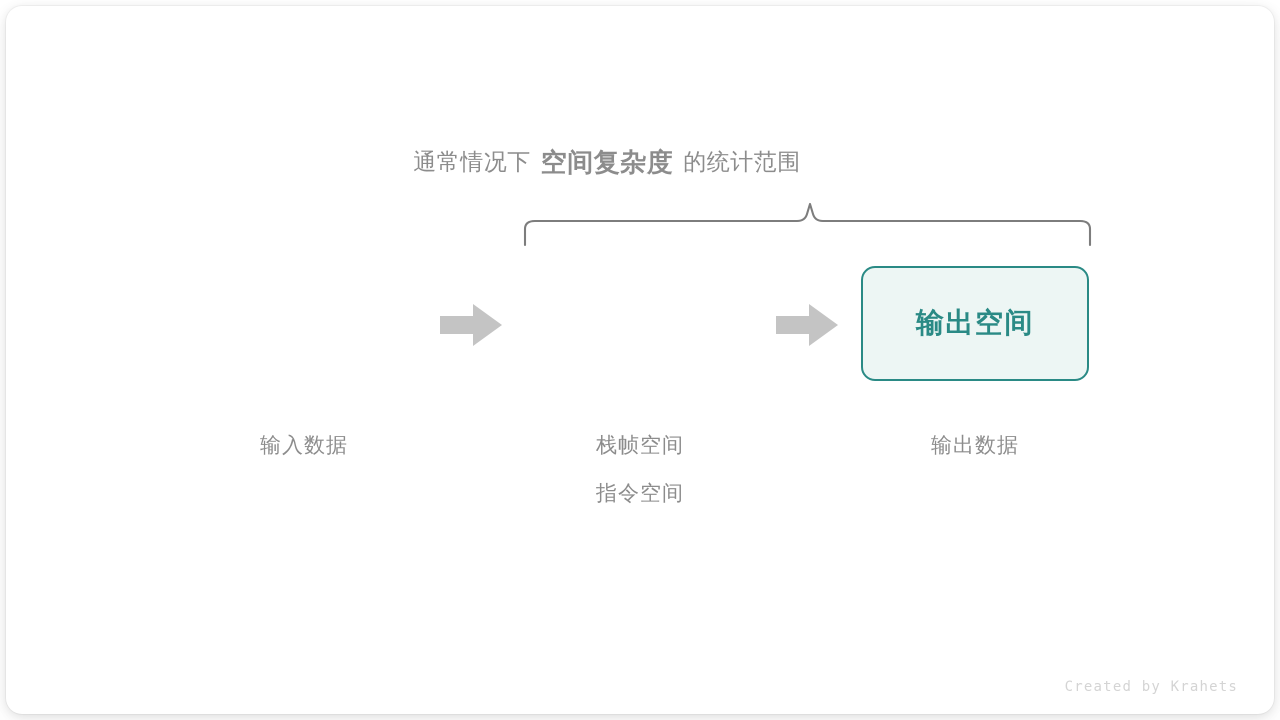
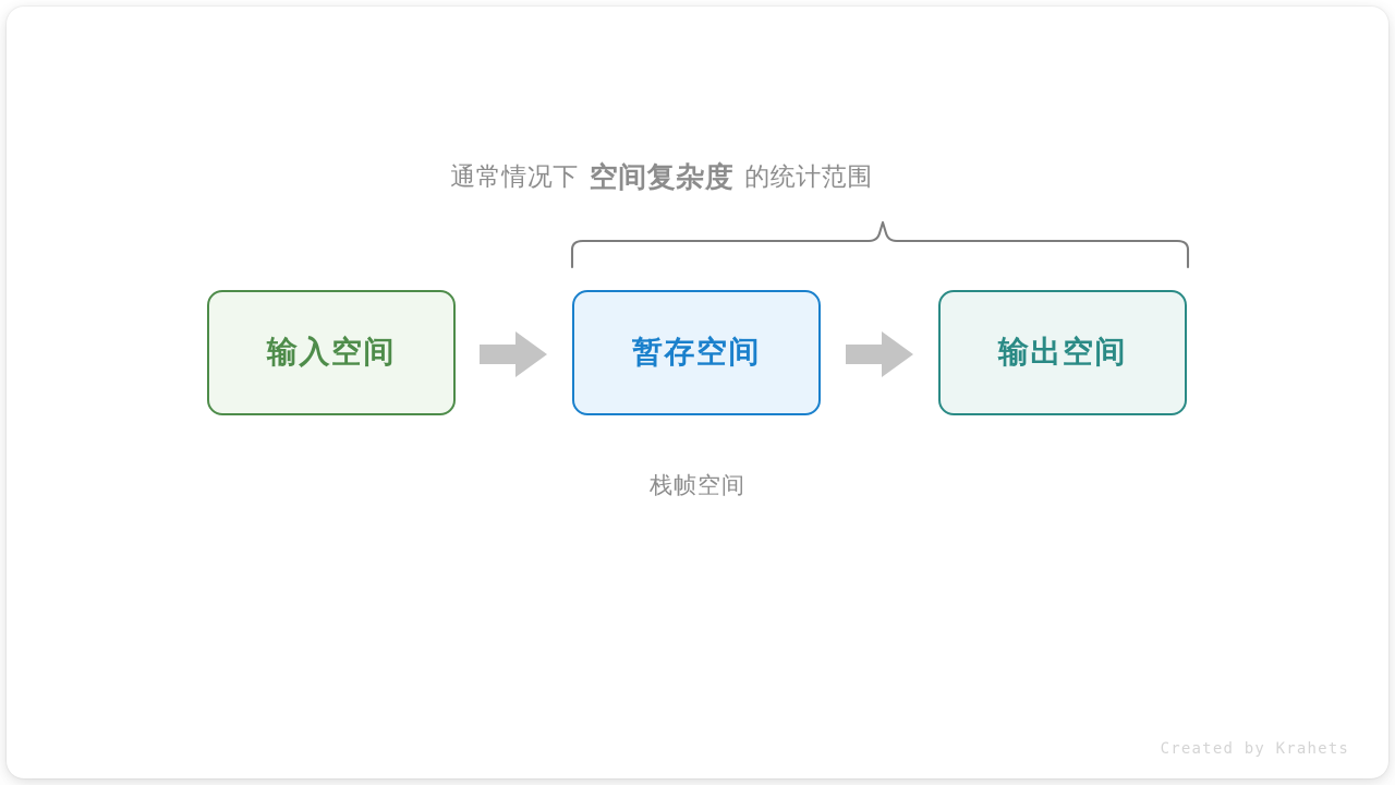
  通常情况下 空间复杂度 的统计范围
+ 输入空间
+ 暂存空间
  输出空间
- 输入数据
  栈帧空间
- 指令空间
- 输出数据
  Created by Krahets
